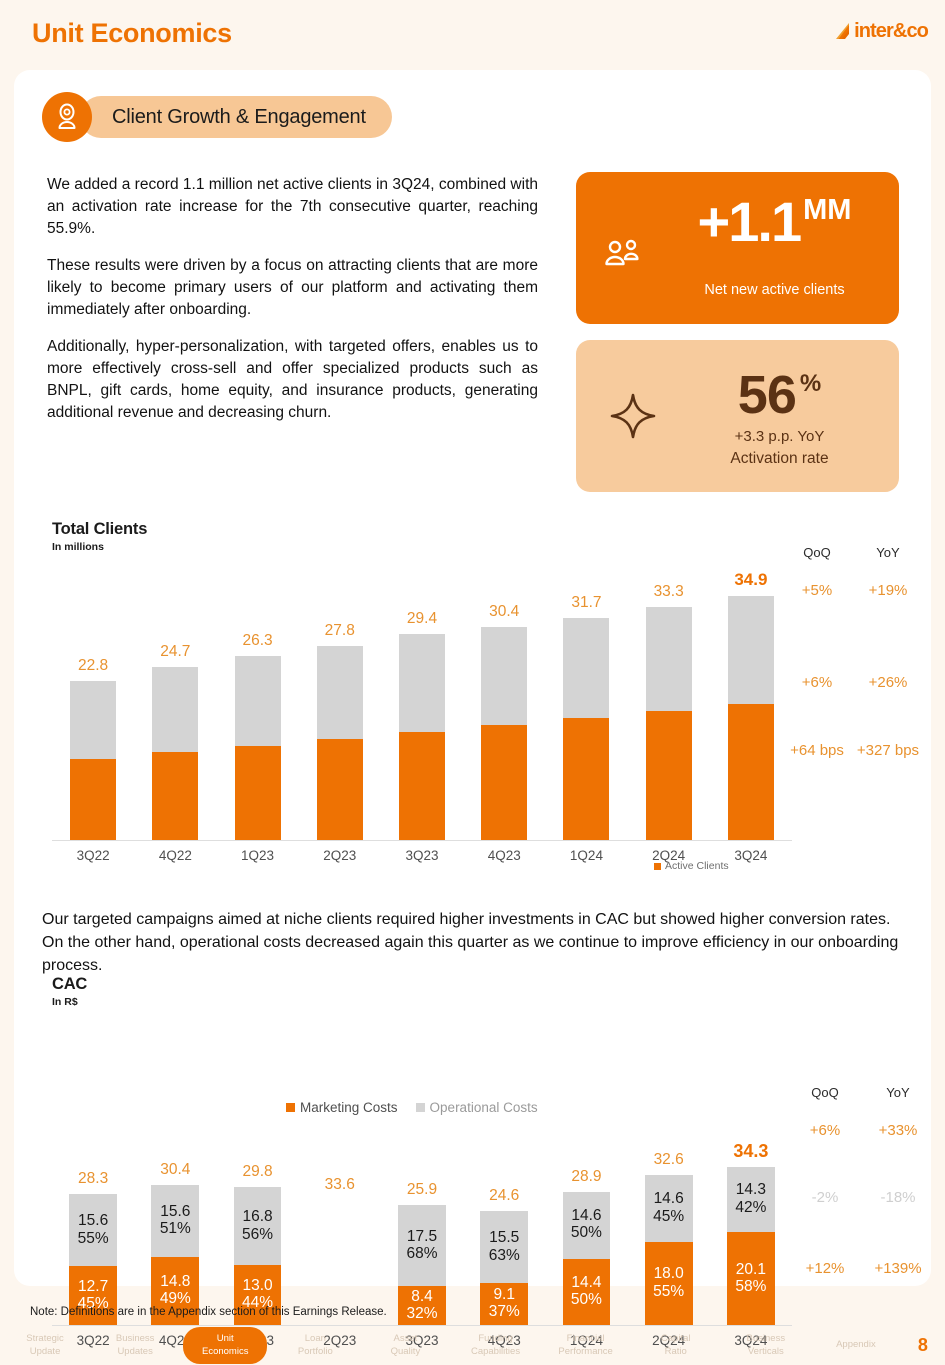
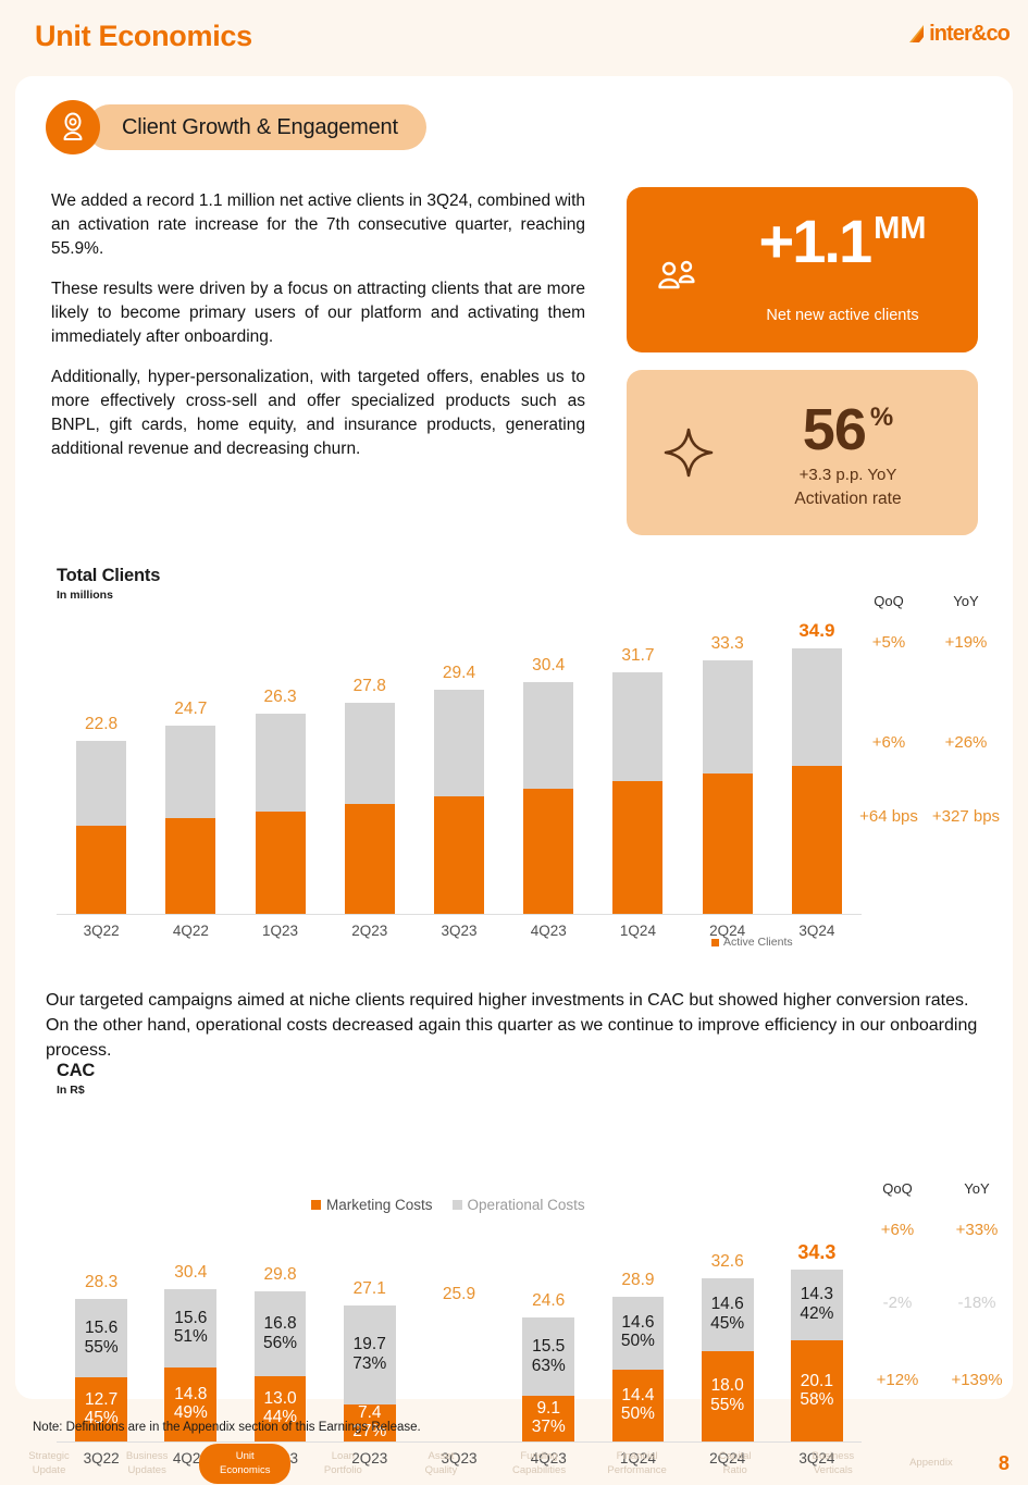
  Unit Economics
  inter&co
  Client Growth & Engagement
  We added a record 1.1 million net active clients in 3Q24, combined with an activation rate increase for the 7th consecutive quarter, reaching 55.9%.
  These results were driven by a focus on attracting clients that are more likely to become primary users of our platform and activating them immediately after onboarding.
  Additionally, hyper-personalization, with targeted offers, enables us to more effectively cross-sell and offer specialized products such as BNPL, gift cards, home equity, and insurance products, generating additional revenue and decreasing churn.
  +1.1MM
  Net new active clients
  56 %
  +3.3 p.p. YoY
  Activation rate
  Total Clients
  In millions
  22.8
  3Q22
  24.7
  4Q22
  26.3
  1Q23
  27.8
  2Q23
  29.4
  3Q23
  30.4
  4Q23
  31.7
  1Q24
  33.3
  2Q24
  34.9
  3Q24
  QoQ
  YoY
  +5%
  +19%
  +6%
  +26%
  +64 bps
  +327 bps
  Active Clients
  Our targeted campaigns aimed at niche clients required higher investments in CAC but showed higher conversion rates. On the other hand, operational costs decreased again this quarter as we continue to improve efficiency in our onboarding process.
  CAC
  In R$
  Marketing Costs
  Operational Costs
  28.3
  3Q22
  15.6
  55%
  12.7
  45%
  30.4
  4Q2
  15.6
  51%
  14.8
  49%
  29.8
  16.8
  56%
  13.0
  44%
- 33.6
+ 27.1
  2Q23
+ 19.7
+ 73%
+ 7.4
+ 27%
  25.9
  3Q23
- 17.5
- 68%
- 8.4
- 32%
  24.6
  4Q23
  15.5
  63%
  9.1
  37%
  28.9
  1Q24
  14.6
  50%
  14.4
  50%
  32.6
  2Q24
  14.6
  45%
  18.0
  55%
  34.3
  3Q24
  14.3
  42%
  20.1
  58%
  QoQ
  YoY
  +6%
  +33%
  -2%
  -18%
  +12%
  +139%
  Note: Definitions are in the Appendix section of this Earnings Release.
  Strategic
  Update
  Business
  Updates
  Unit
  Economics
  Loan
  Portfolio
  Asset
  Quality
  Funding
  Capabilities
  Financial
  Performance
  Capital
  Ratio
  Business
  Verticals
  Appendix
  8
